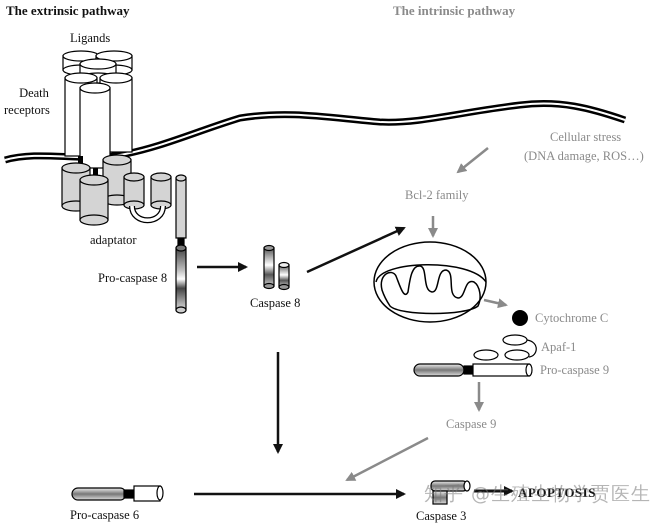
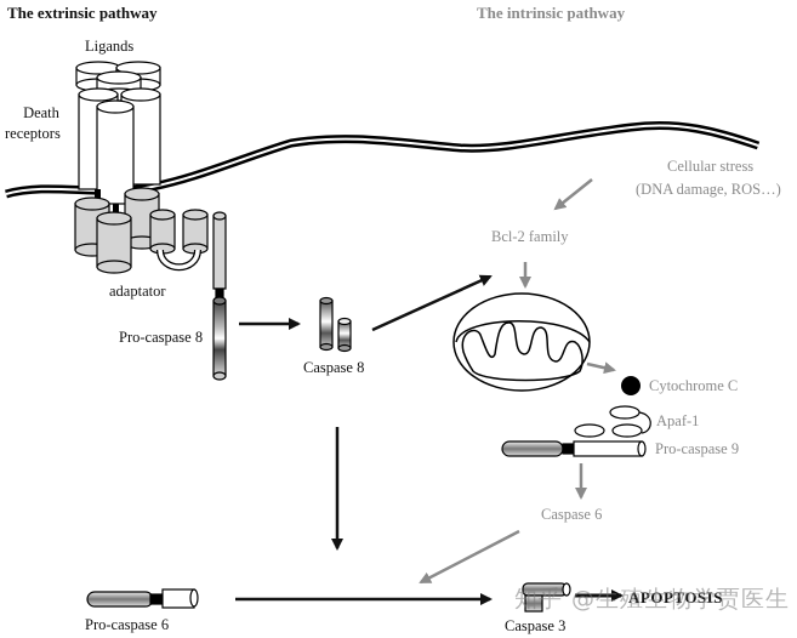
  The extrinsic pathway
  The intrinsic pathway
  Ligands
  Death
  receptors
  adaptator
  Pro-caspase 8
  Caspase 8
  Cellular stress
  (DNA damage, ROS…)
  Bcl-2 family
  Cytochrome C
  Apaf-1
  Pro-caspase 9
- Caspase 9
+ Caspase 6
  Pro-caspase 6
  Caspase 3
  APOPTOSIS
  知乎 @生殖生物学贾医生
